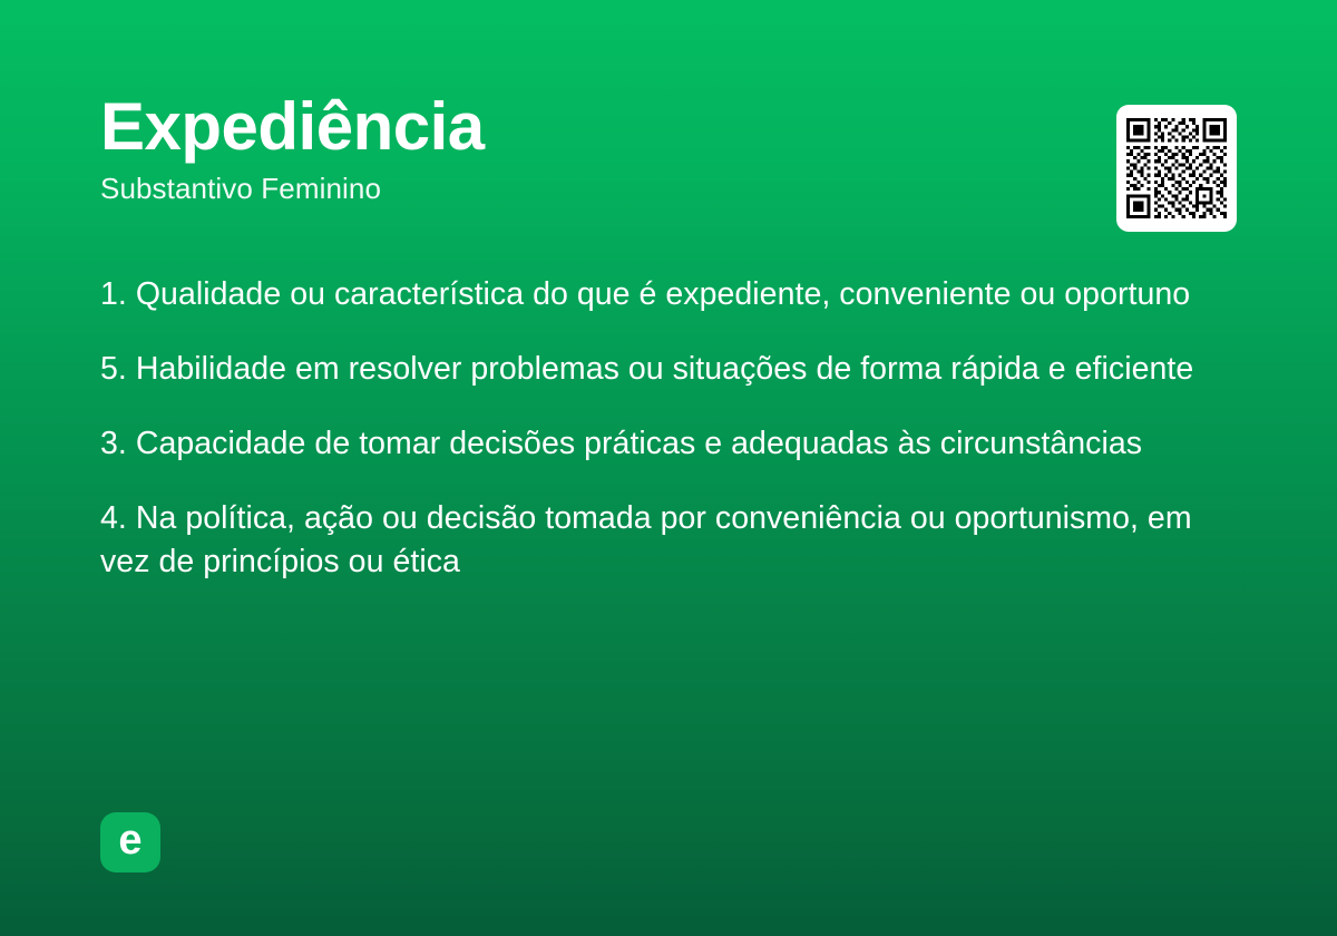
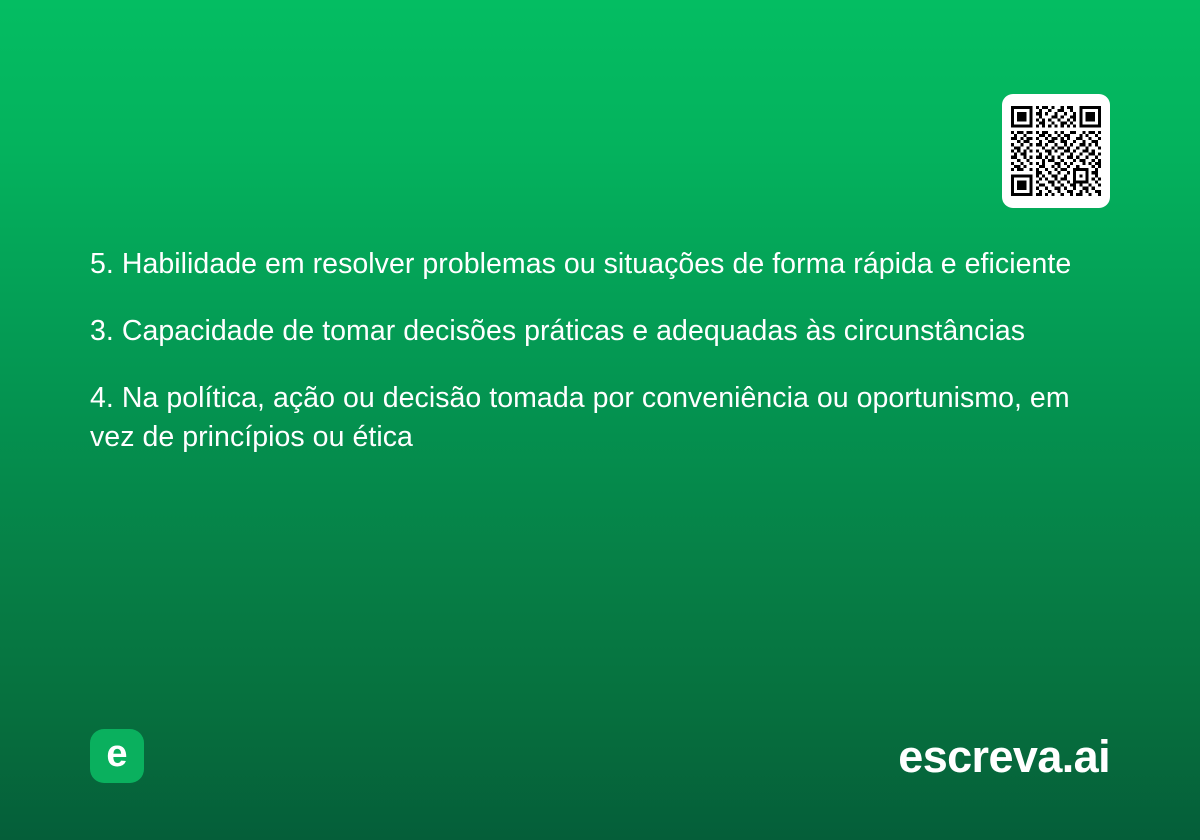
- Expediência
- Substantivo Feminino
- 1. Qualidade ou característica do que é expediente, conveniente ou oportuno
  5. Habilidade em resolver problemas ou situações de forma rápida e eficiente
  3. Capacidade de tomar decisões práticas e adequadas às circunstâncias
  4. Na política, ação ou decisão tomada por conveniência ou oportunismo, em vez de princípios ou ética
  e
+ escreva.ai
